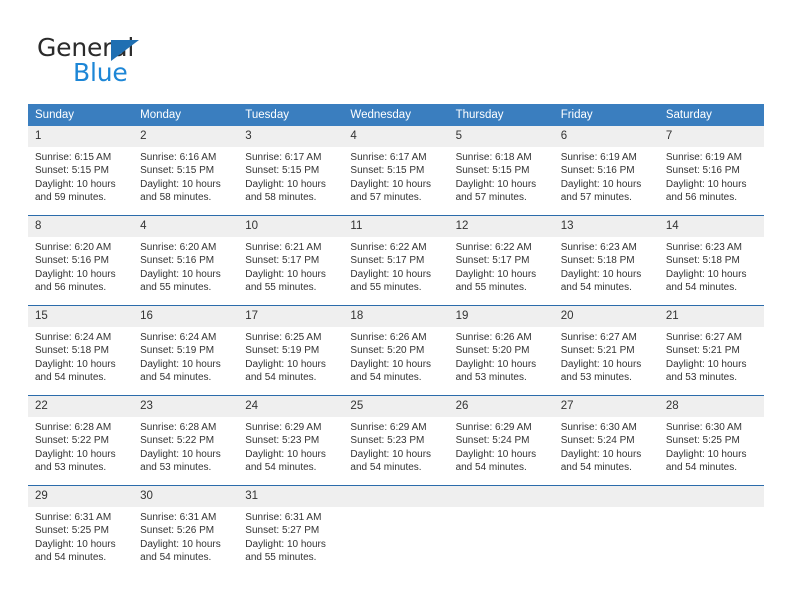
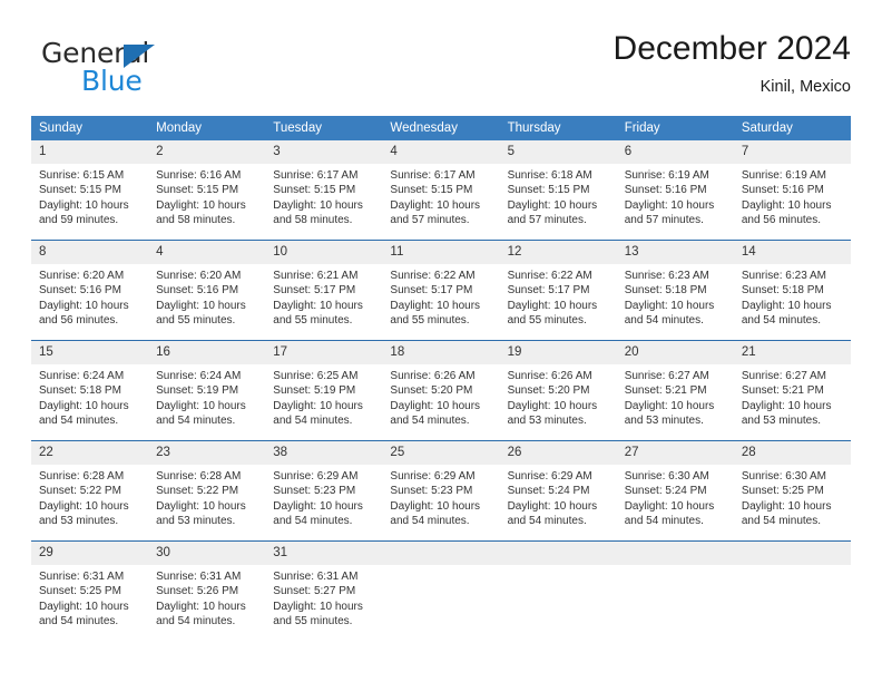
  General
  Blue
+ December 2024
+ Kinil, Mexico
  Sunday	Monday	Tuesday	Wednesday	Thursday	Friday	Saturday
  1 Sunrise: 6:15 AM Sunset: 5:15 PM Daylight: 10 hours and 59 minutes.	2 Sunrise: 6:16 AM Sunset: 5:15 PM Daylight: 10 hours and 58 minutes.	3 Sunrise: 6:17 AM Sunset: 5:15 PM Daylight: 10 hours and 58 minutes.	4 Sunrise: 6:17 AM Sunset: 5:15 PM Daylight: 10 hours and 57 minutes.	5 Sunrise: 6:18 AM Sunset: 5:15 PM Daylight: 10 hours and 57 minutes.	6 Sunrise: 6:19 AM Sunset: 5:16 PM Daylight: 10 hours and 57 minutes.	7 Sunrise: 6:19 AM Sunset: 5:16 PM Daylight: 10 hours and 56 minutes.
  8 Sunrise: 6:20 AM Sunset: 5:16 PM Daylight: 10 hours and 56 minutes.	4 Sunrise: 6:20 AM Sunset: 5:16 PM Daylight: 10 hours and 55 minutes.	10 Sunrise: 6:21 AM Sunset: 5:17 PM Daylight: 10 hours and 55 minutes.	11 Sunrise: 6:22 AM Sunset: 5:17 PM Daylight: 10 hours and 55 minutes.	12 Sunrise: 6:22 AM Sunset: 5:17 PM Daylight: 10 hours and 55 minutes.	13 Sunrise: 6:23 AM Sunset: 5:18 PM Daylight: 10 hours and 54 minutes.	14 Sunrise: 6:23 AM Sunset: 5:18 PM Daylight: 10 hours and 54 minutes.
  15 Sunrise: 6:24 AM Sunset: 5:18 PM Daylight: 10 hours and 54 minutes.	16 Sunrise: 6:24 AM Sunset: 5:19 PM Daylight: 10 hours and 54 minutes.	17 Sunrise: 6:25 AM Sunset: 5:19 PM Daylight: 10 hours and 54 minutes.	18 Sunrise: 6:26 AM Sunset: 5:20 PM Daylight: 10 hours and 54 minutes.	19 Sunrise: 6:26 AM Sunset: 5:20 PM Daylight: 10 hours and 53 minutes.	20 Sunrise: 6:27 AM Sunset: 5:21 PM Daylight: 10 hours and 53 minutes.	21 Sunrise: 6:27 AM Sunset: 5:21 PM Daylight: 10 hours and 53 minutes.
- 22 Sunrise: 6:28 AM Sunset: 5:22 PM Daylight: 10 hours and 53 minutes.	23 Sunrise: 6:28 AM Sunset: 5:22 PM Daylight: 10 hours and 53 minutes.	24 Sunrise: 6:29 AM Sunset: 5:23 PM Daylight: 10 hours and 54 minutes.	25 Sunrise: 6:29 AM Sunset: 5:23 PM Daylight: 10 hours and 54 minutes.	26 Sunrise: 6:29 AM Sunset: 5:24 PM Daylight: 10 hours and 54 minutes.	27 Sunrise: 6:30 AM Sunset: 5:24 PM Daylight: 10 hours and 54 minutes.	28 Sunrise: 6:30 AM Sunset: 5:25 PM Daylight: 10 hours and 54 minutes.
+ 22 Sunrise: 6:28 AM Sunset: 5:22 PM Daylight: 10 hours and 53 minutes.	23 Sunrise: 6:28 AM Sunset: 5:22 PM Daylight: 10 hours and 53 minutes.	38 Sunrise: 6:29 AM Sunset: 5:23 PM Daylight: 10 hours and 54 minutes.	25 Sunrise: 6:29 AM Sunset: 5:23 PM Daylight: 10 hours and 54 minutes.	26 Sunrise: 6:29 AM Sunset: 5:24 PM Daylight: 10 hours and 54 minutes.	27 Sunrise: 6:30 AM Sunset: 5:24 PM Daylight: 10 hours and 54 minutes.	28 Sunrise: 6:30 AM Sunset: 5:25 PM Daylight: 10 hours and 54 minutes.
  29 Sunrise: 6:31 AM Sunset: 5:25 PM Daylight: 10 hours and 54 minutes.	30 Sunrise: 6:31 AM Sunset: 5:26 PM Daylight: 10 hours and 54 minutes.	31 Sunrise: 6:31 AM Sunset: 5:27 PM Daylight: 10 hours and 55 minutes.
